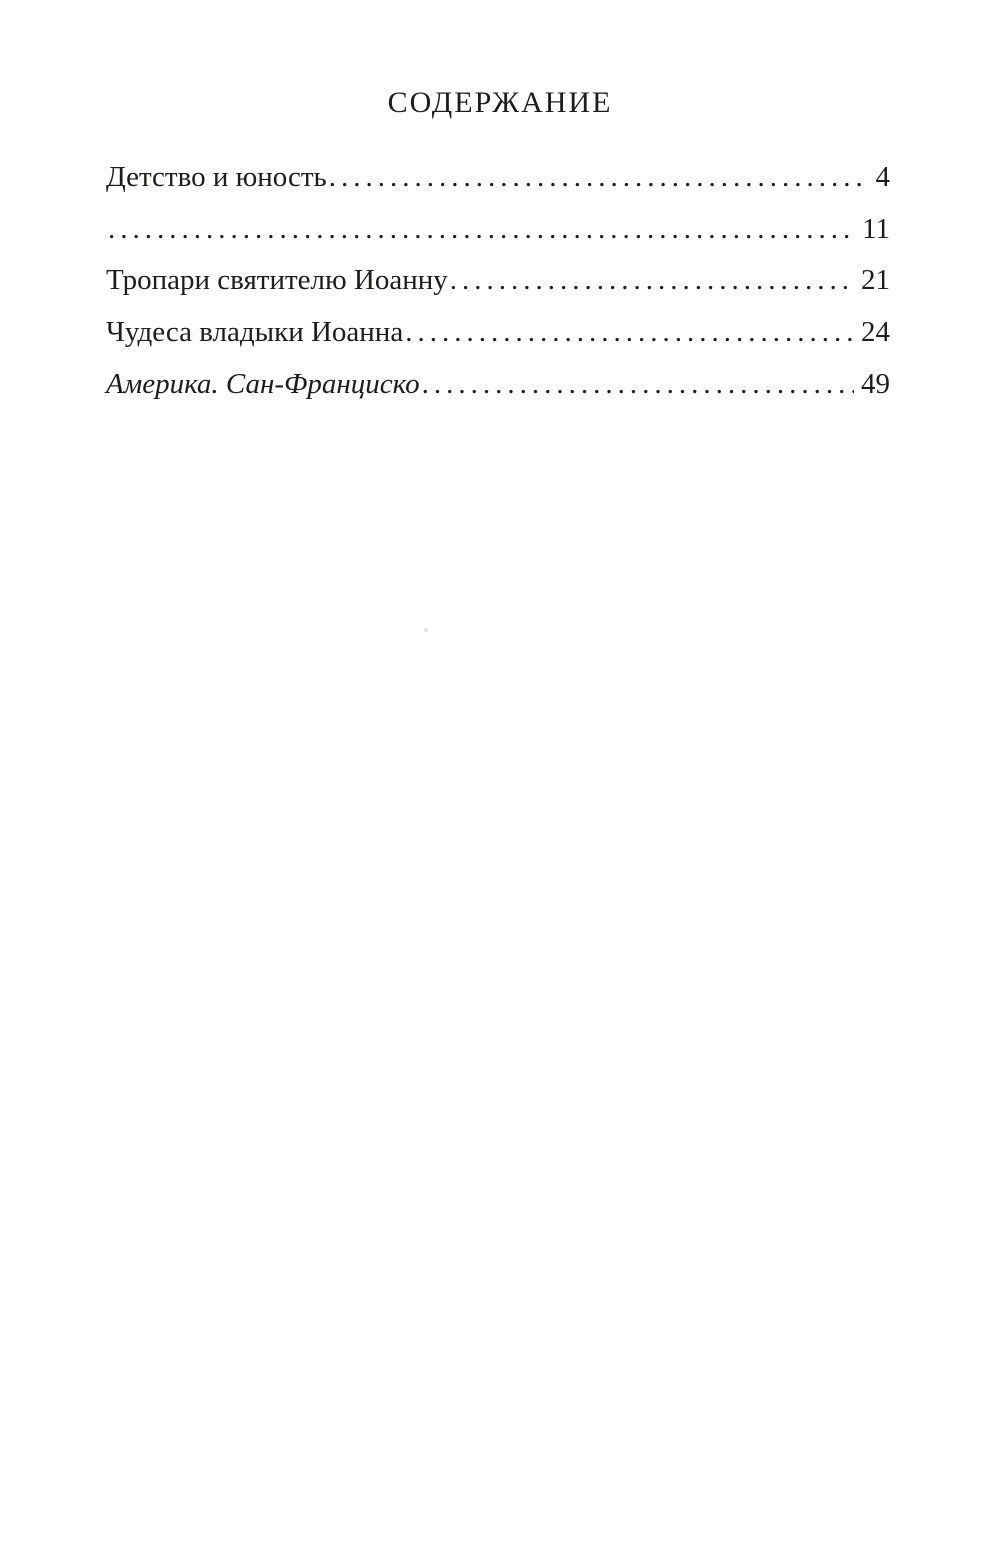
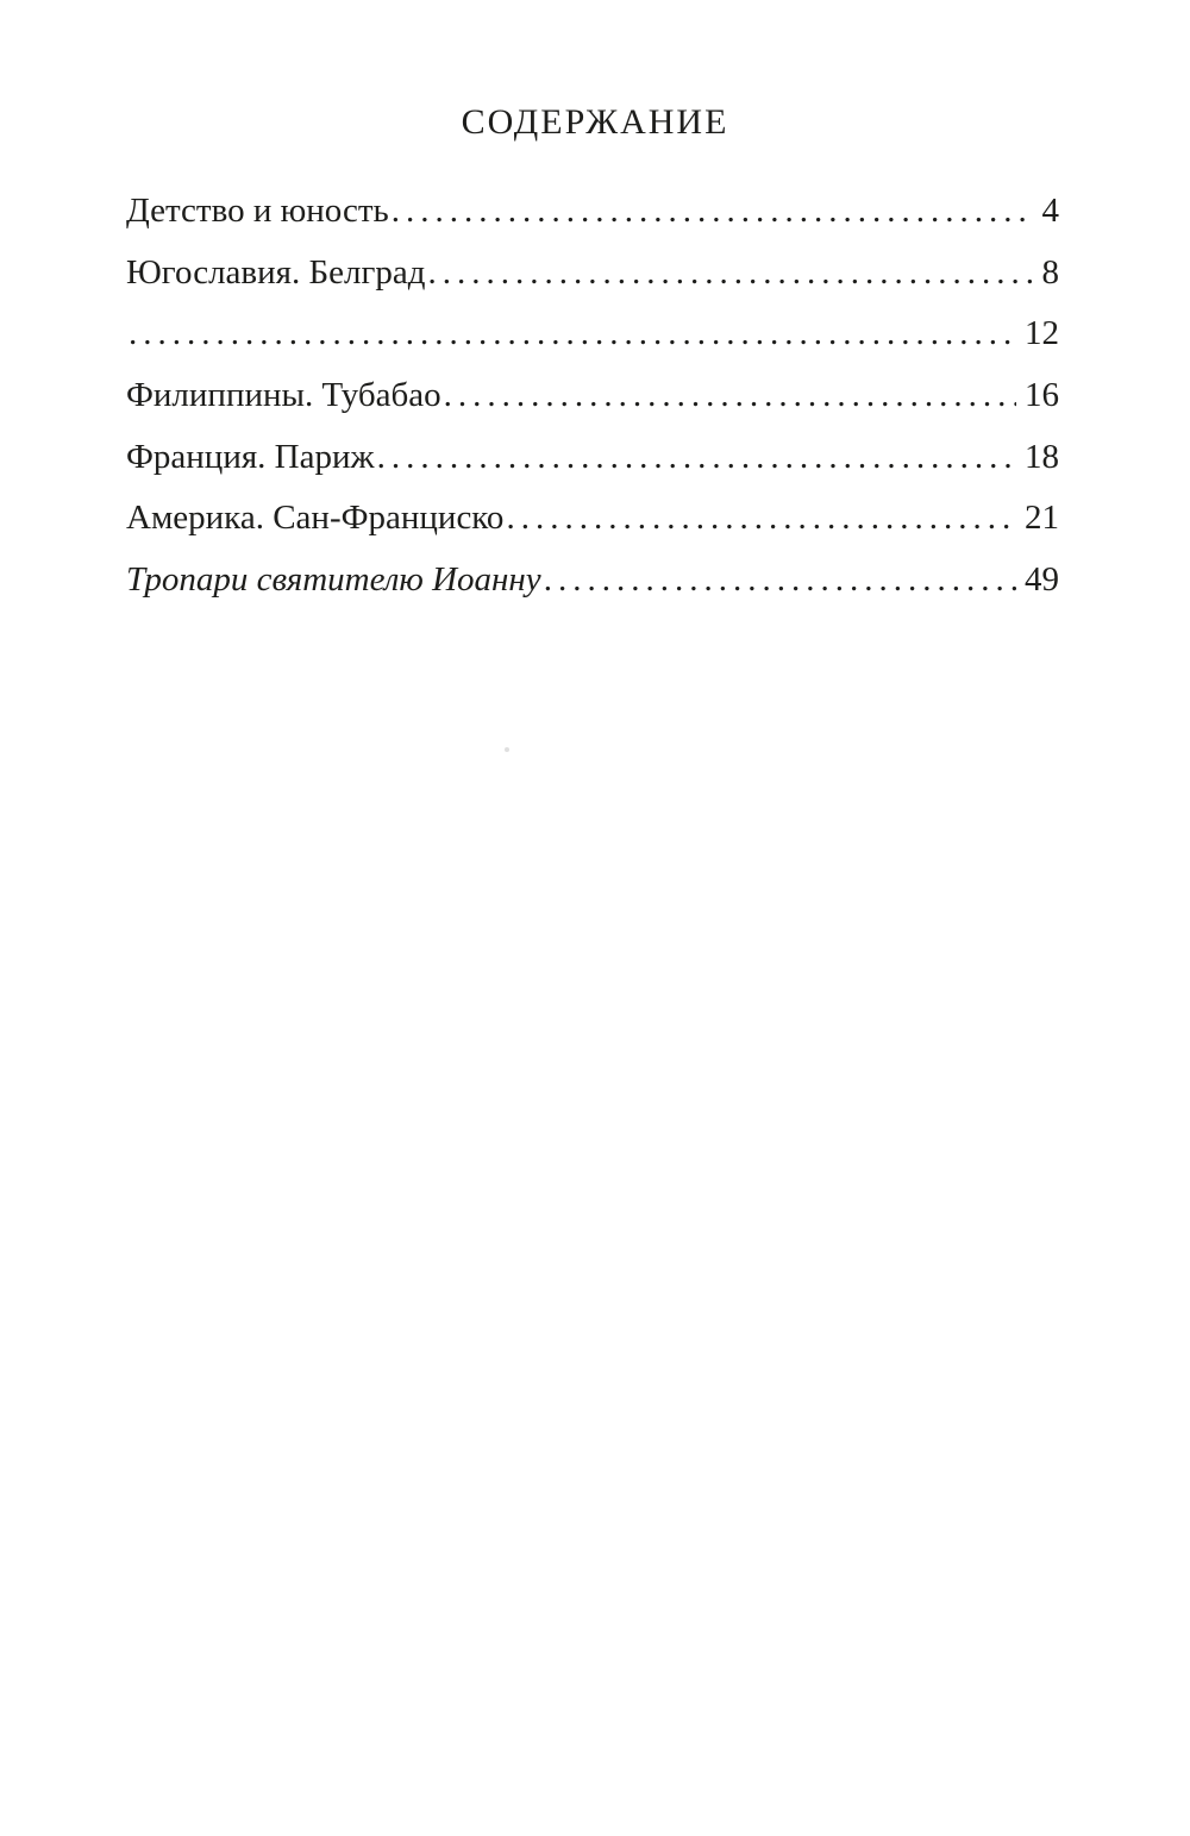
  СОДЕРЖАНИЕ
  Детство и юность
  4
+ Югославия. Белград
+ 8
- 11
+ 12
+ Филиппины. Тубабао
+ 16
+ Франция. Париж
+ 18
- Тропари святителю Иоанну
+ Америка. Сан-Франциско
  21
- Чудеса владыки Иоанна
- 24
- Америка. Сан-Франциско
+ Тропари святителю Иоанну
  49
